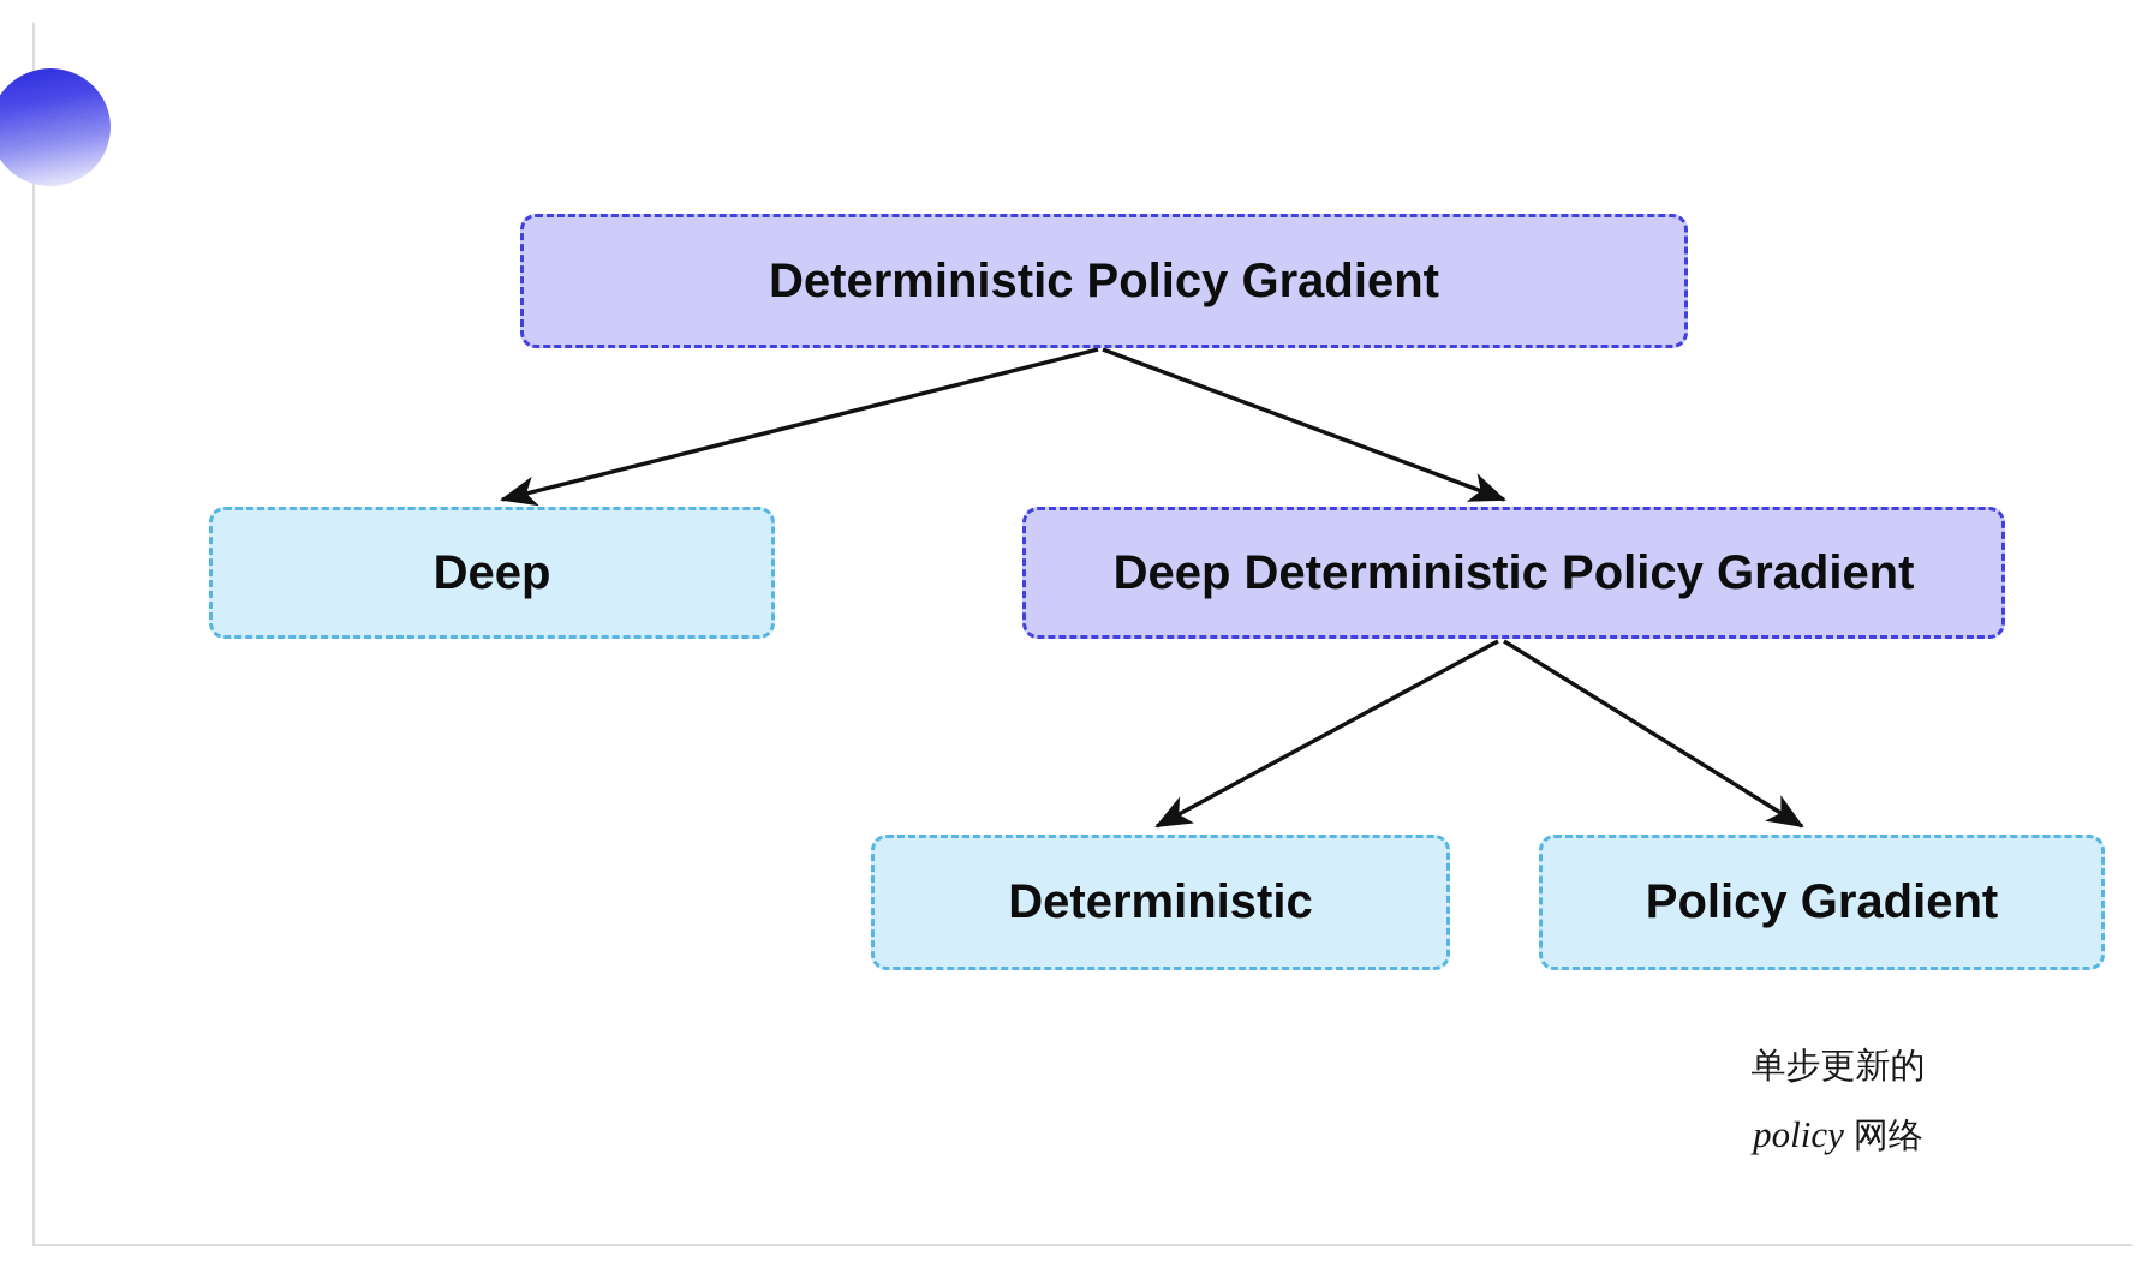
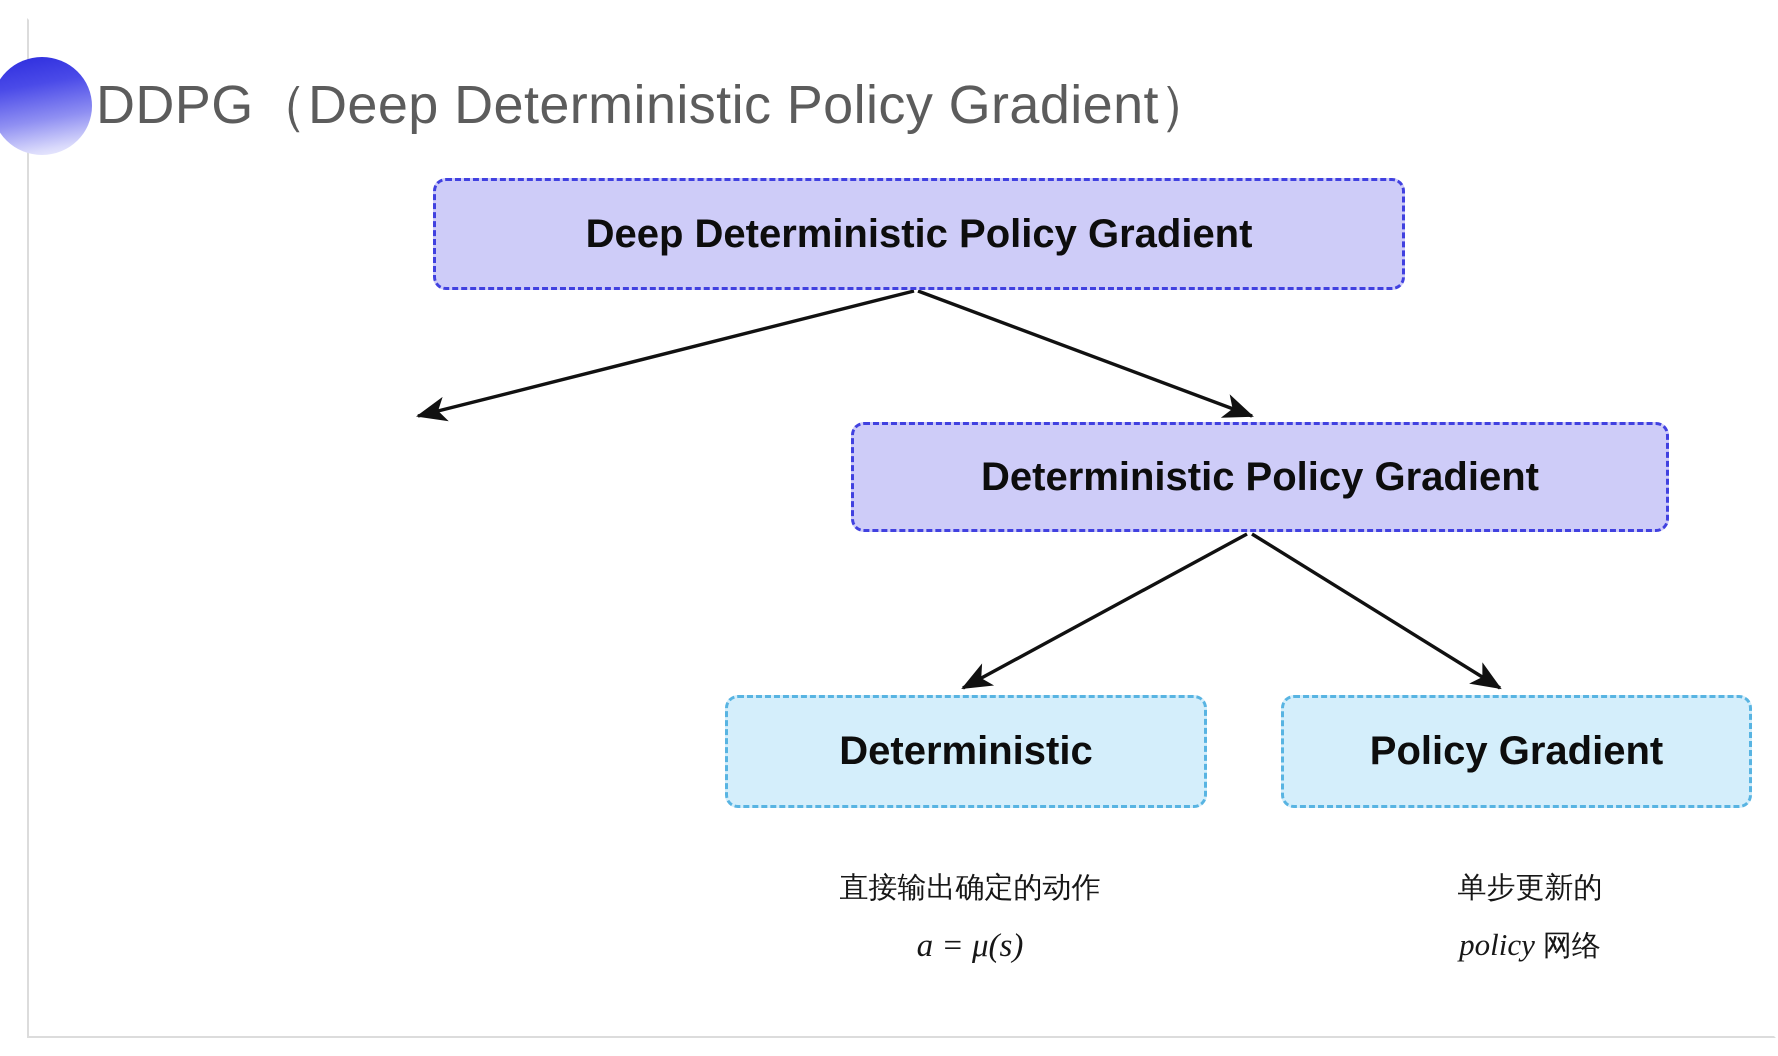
+ DDPG（Deep Deterministic Policy Gradient）
- Deterministic Policy Gradient
+ Deep Deterministic Policy Gradient
- Deep
- Deep Deterministic Policy Gradient
+ Deterministic Policy Gradient
  Deterministic
  Policy Gradient
+ 直接输出确定的动作
+ a = μ(s)
  单步更新的
  policy 网络
